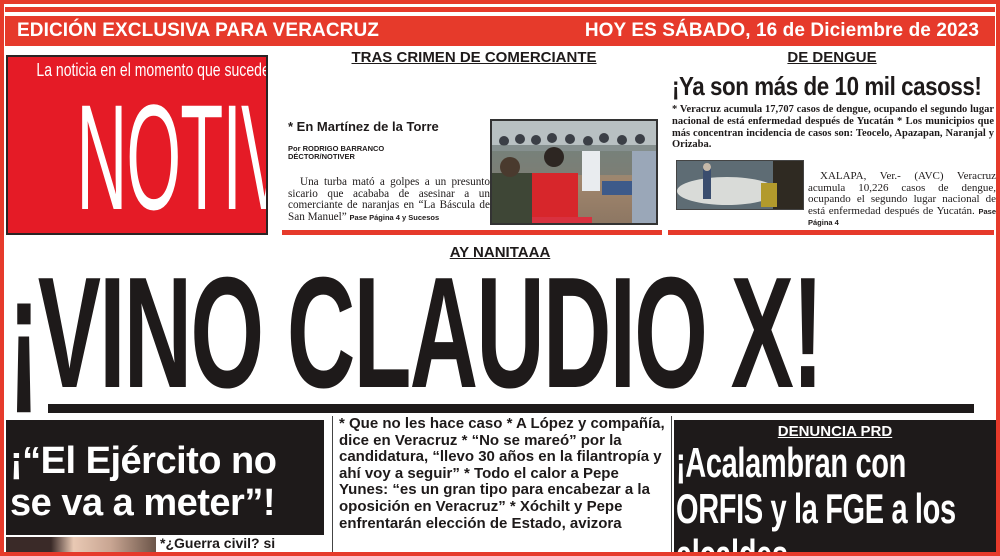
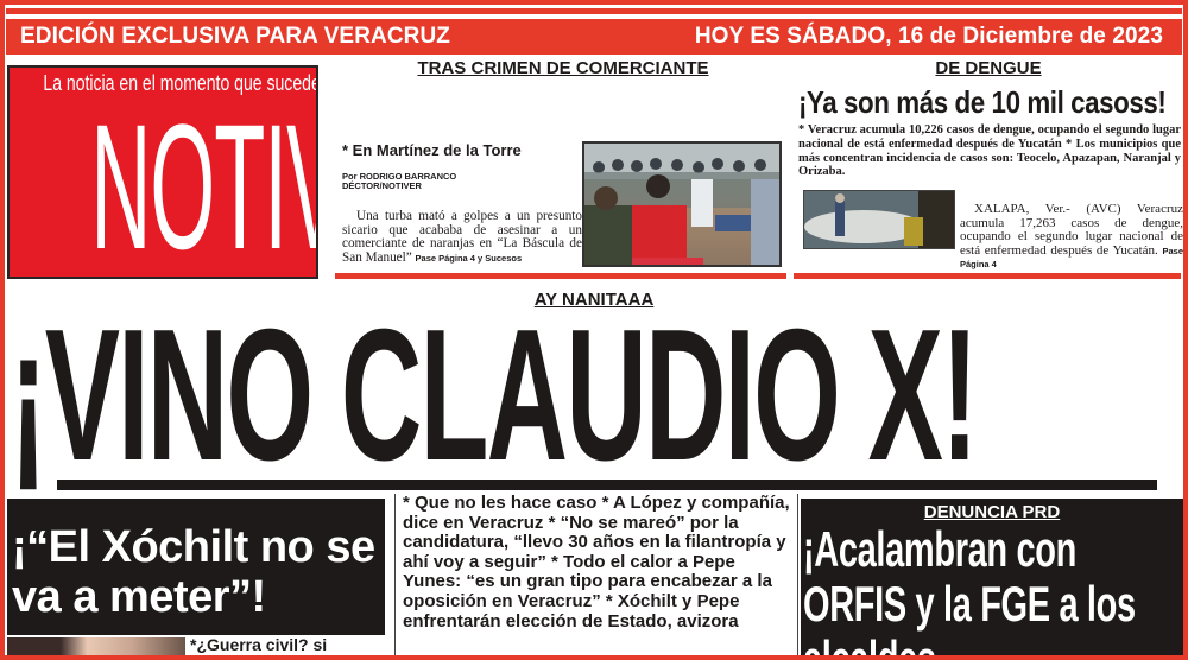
  EDICIÓN EXCLUSIVA PARA VERACRUZ
  HOY ES SÁBADO, 16 de Diciembre de 2023
  La noticia en el momento que sucede
  NOTIV
  TRAS CRIMEN DE COMERCIANTE
  * En Martínez de la Torre
  Por RODRIGO BARRANCO
  DÉCTOR/NOTIVER
  Una turba mató a golpes a un presunto sicario que acababa de asesinar a un comerciante de naranjas en “La Báscula de San Manuel” Pase Página 4 y Sucesos
  DE DENGUE
  ¡Ya son más de 10 mil casoss!
- * Veracruz acumula 17,707 casos de dengue, ocupando el segundo lugar nacional de está enfermedad después de Yucatán * Los municipios que más concentran incidencia de casos son: Teocelo, Apazapan, Naranjal y Orizaba.
+ * Veracruz acumula 10,226 casos de dengue, ocupando el segundo lugar nacional de está enfermedad después de Yucatán * Los municipios que más concentran incidencia de casos son: Teocelo, Apazapan, Naranjal y Orizaba.
- XALAPA, Ver.- (AVC) Veracruz acumula 10,226 casos de dengue, ocupando el segundo lugar nacional de está enfermedad después de Yucatán. Pase Página 4
+ XALAPA, Ver.- (AVC) Veracruz acumula 17,263 casos de dengue, ocupando el segundo lugar nacional de está enfermedad después de Yucatán. Pase Página 4
  AY NANITAAA
  ¡VINO CLAUDIO X!
- ¡“El Ejército no se va a meter”!
+ ¡“El Xóchilt no se va a meter”!
  *¿Guerra civil? si
  * Que no les hace caso * A López y compañía, dice en Veracruz * “No se mareó” por la candidatura, “llevo 30 años en la filantropía y ahí voy a seguir” * Todo el calor a Pepe Yunes: “es un gran tipo para encabezar a la oposición en Veracruz” * Xóchilt y Pepe enfrentarán elección de Estado, avizora
  DENUNCIA PRD
  ¡Acalambran con ORFIS y la FGE a los
